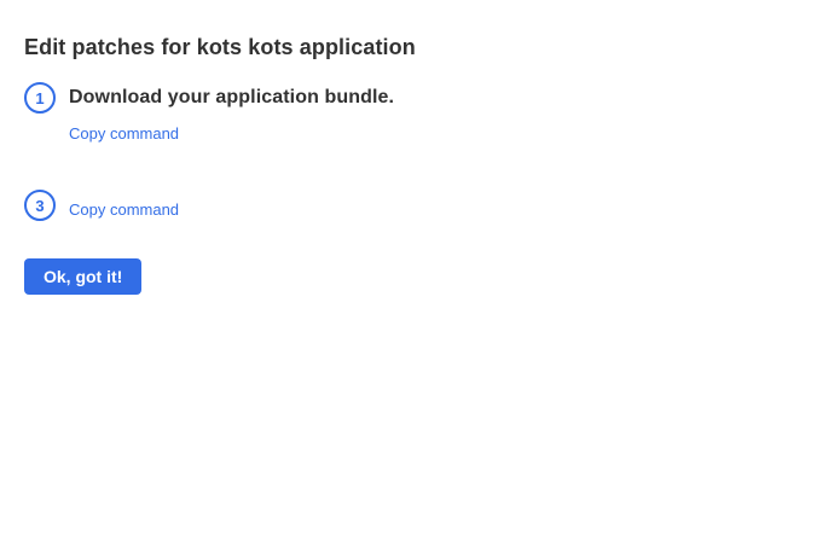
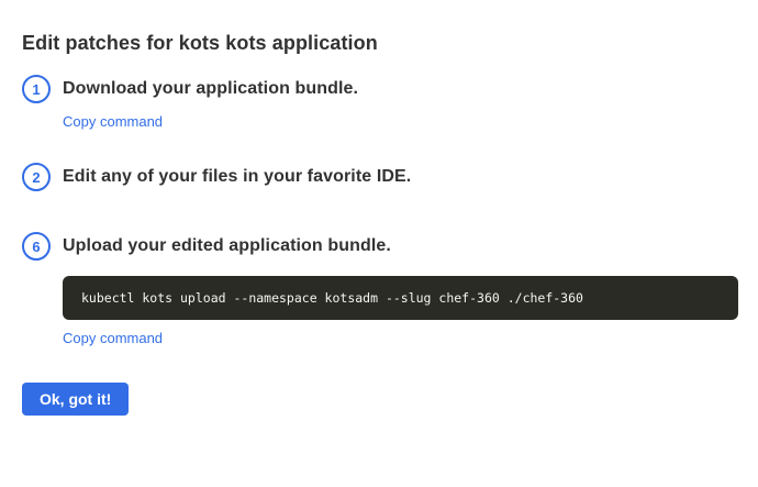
  Edit patches for kots kots application
  1
  Download your application bundle.
  Copy command
+ 2
+ Edit any of your files in your favorite IDE.
- 3
+ 6
+ Upload your edited application bundle.
+ kubectl kots upload --namespace kotsadm --slug chef-360 ./chef-360
  Copy command
  Ok, got it!
